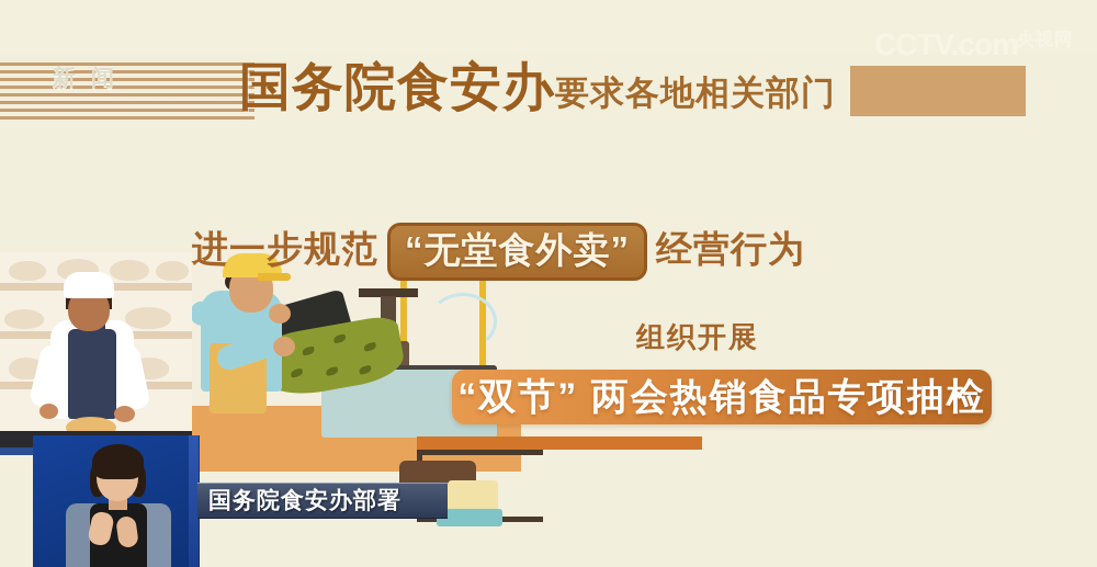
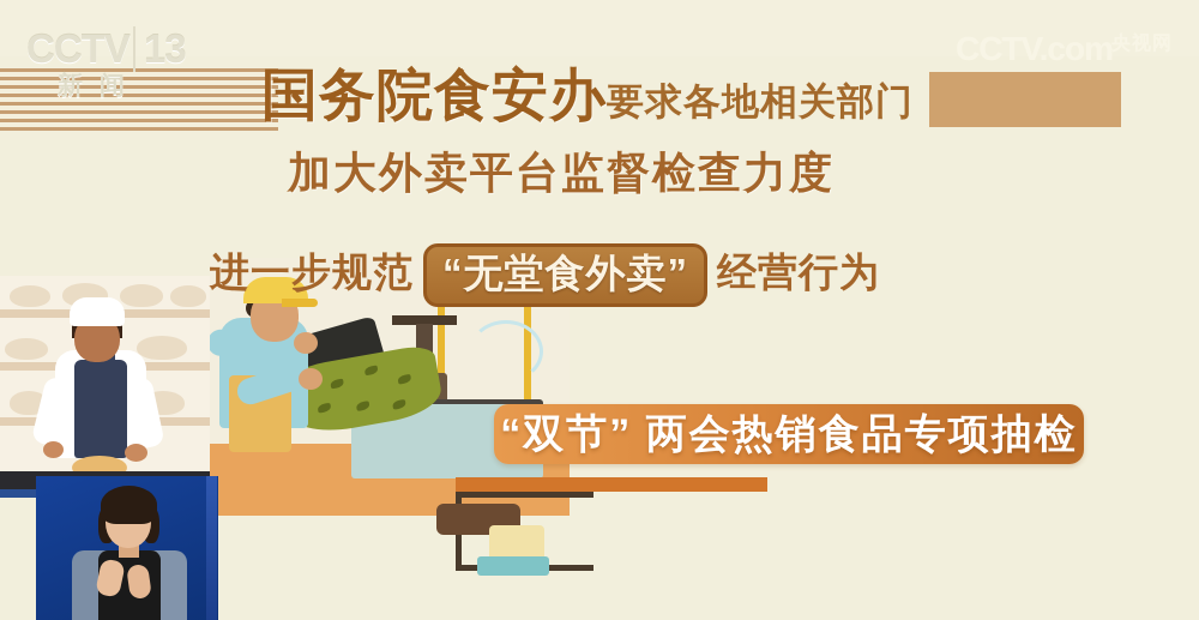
+ CCTV 13
  新闻
  国务院食安办要求各地相关部门
+ 加大外卖平台监督检查力度
  进一步规范 “无堂食外卖” 经营行为
- 组织开展
  “双节” 两会热销食品专项抽检
- 国务院食安办部署
